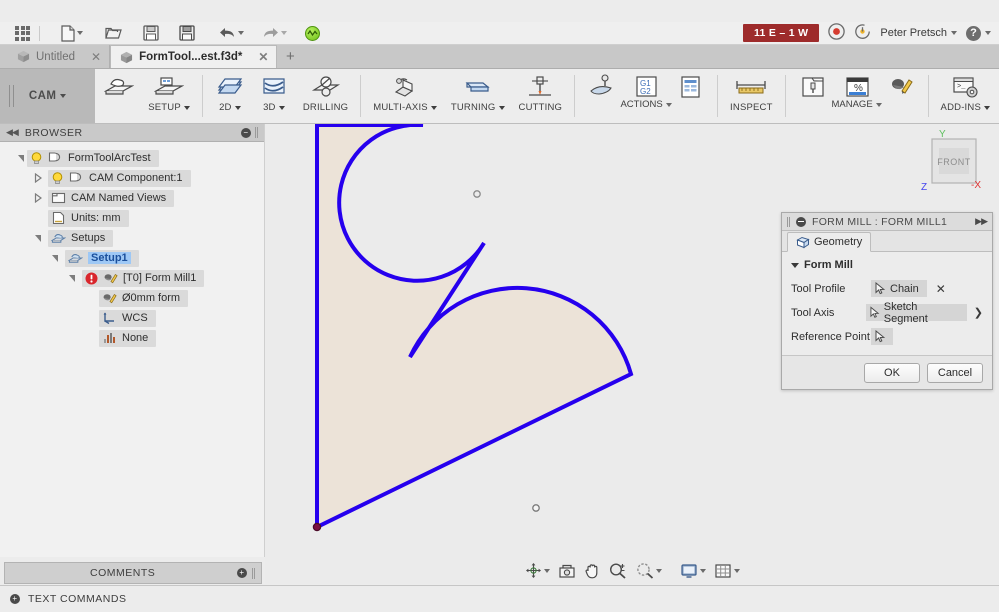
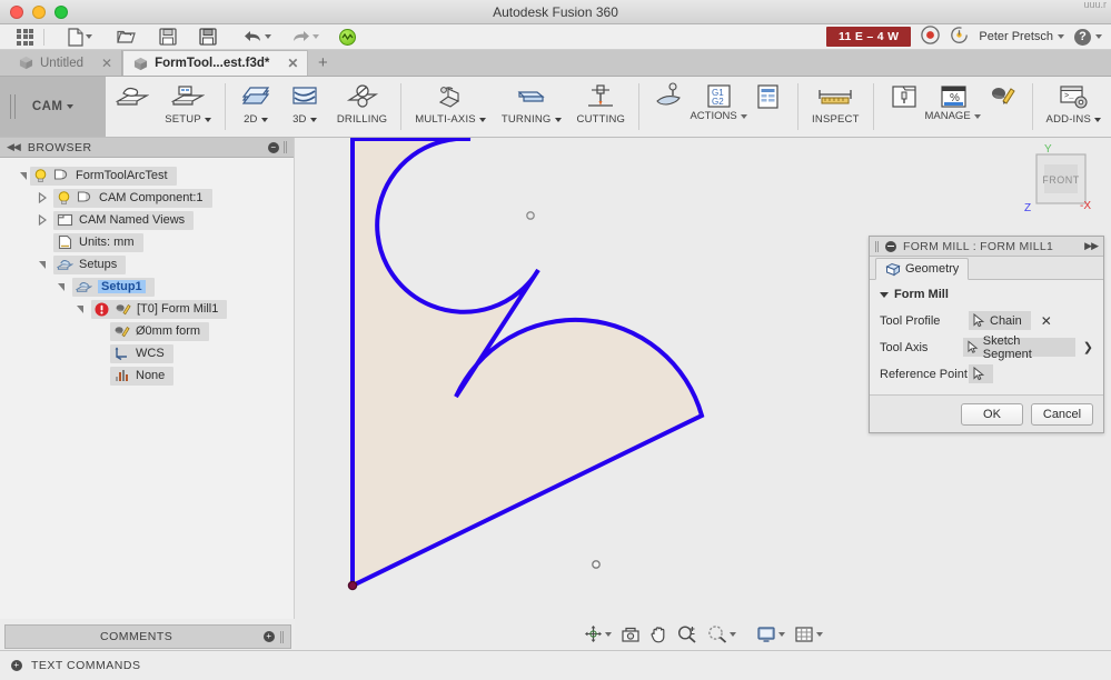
+ Autodesk Fusion 360
+ uuu.r
- 11 E – 1 W
+ 11 E – 4 W
  Peter Pretsch
  ?
  Untitled
  ✕
  FormTool...est.f3d*
  ✕
  +
  CAM
  SETUP
  2D
  3D
  DRILLING
  MULTI-AXIS
  TURNING
  CUTTING
  G1
  G2
  ACTIONS
  INSPECT
  %
  MANAGE
  >_
  ADD-INS
  FRONT
  Y
  Z
  -X
  ◀◀
  BROWSER
  −
  FormToolArcTest
  CAM Component:1
  CAM Named Views
  Units: mm
  Setups
  Setup1
  [T0] Form Mill1
  Ø0mm form
  WCS
  None
  FORM MILL : FORM MILL1
  ▶▶
  Geometry
  Form Mill
  Tool Profile
  Chain
  ✕
  Tool Axis
  Sketch Segment
  ❯
  Reference Point
  OK
  Cancel
  COMMENTS
  +
  +
  TEXT COMMANDS
